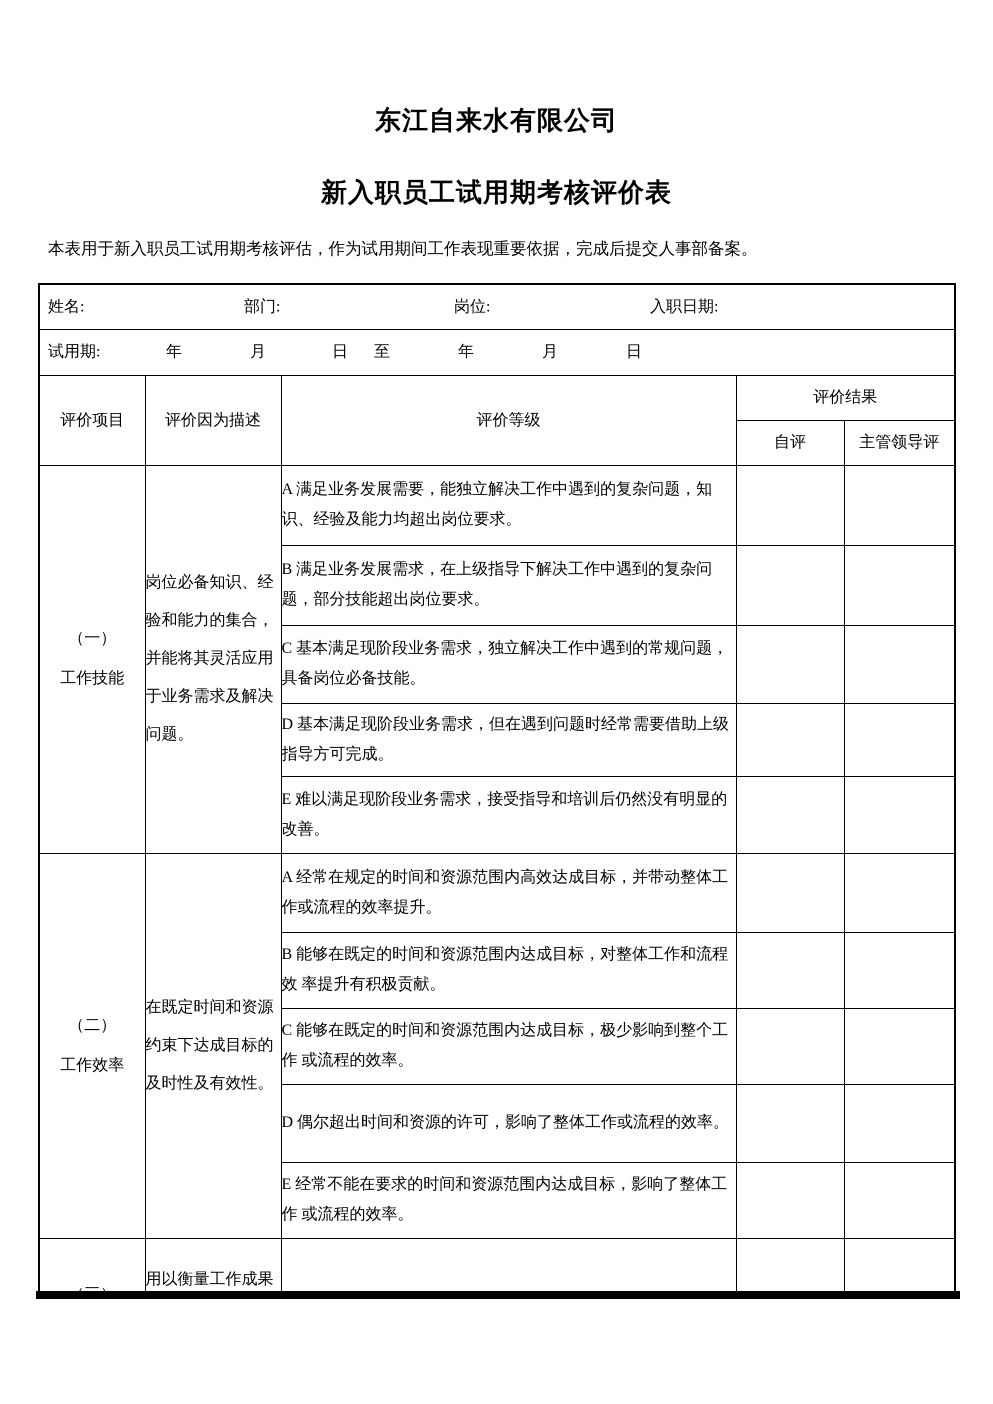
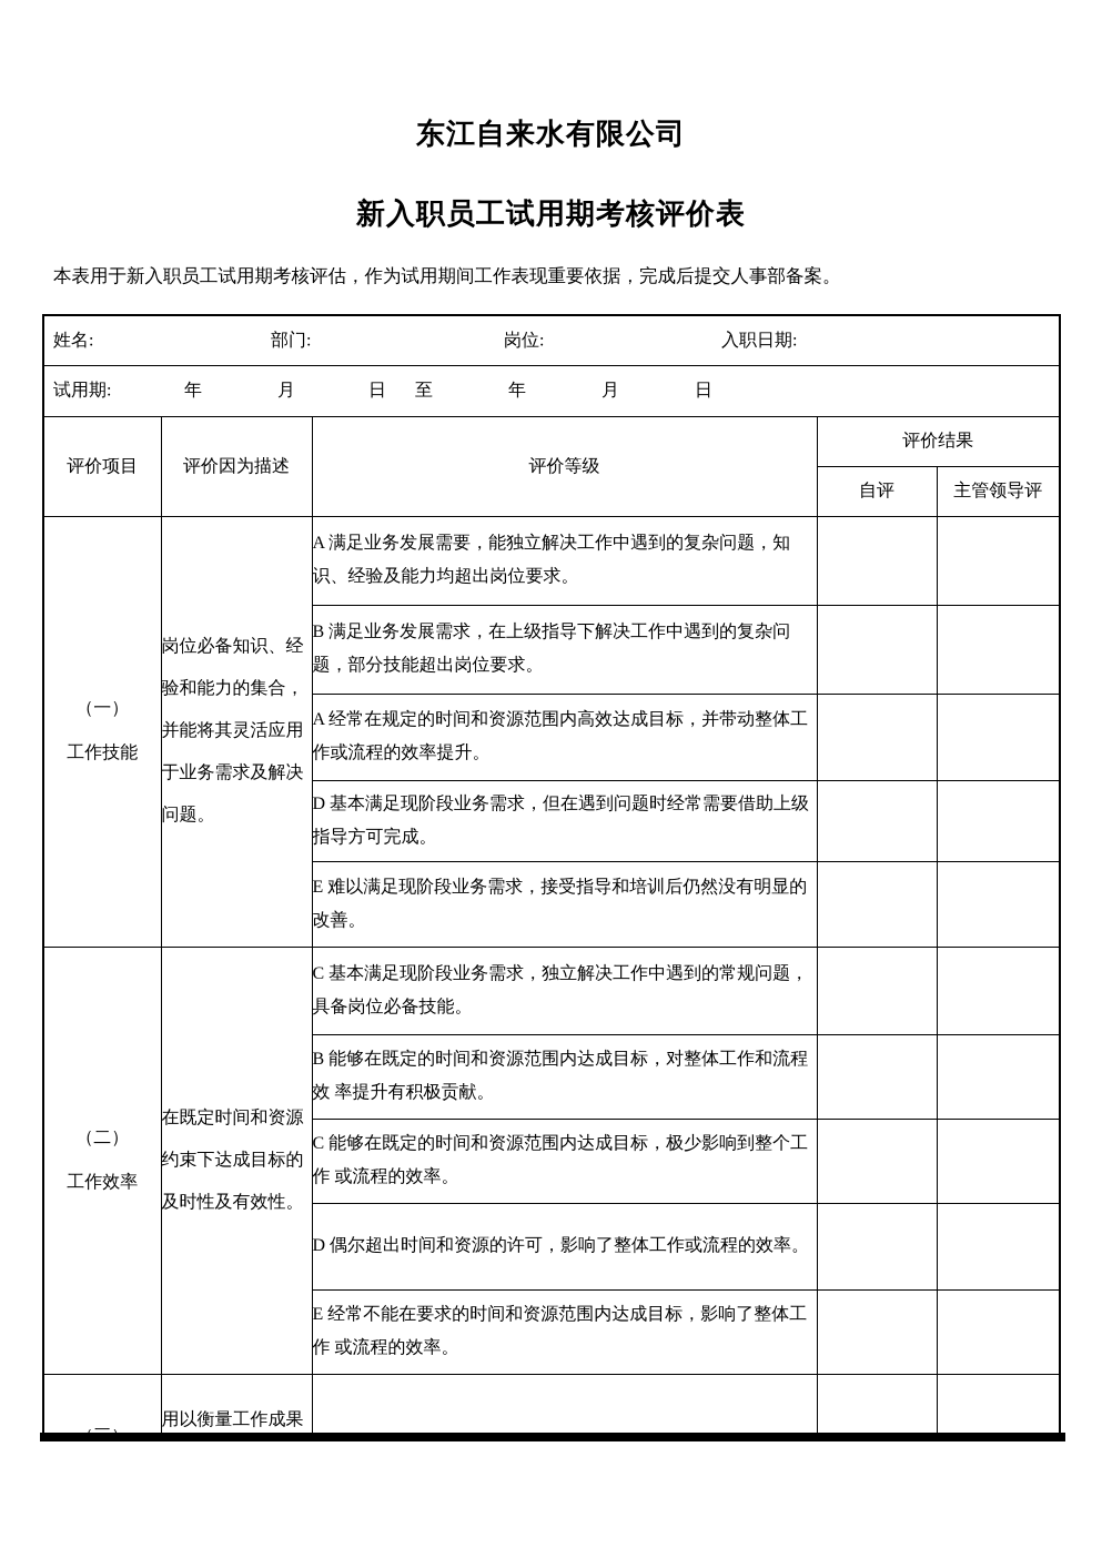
  东江自来水有限公司
  新入职员工试用期考核评价表
  本表用于新入职员工试用期考核评估，作为试用期间工作表现重要依据，完成后提交人事部备案。
  姓名: 部门: 岗位: 入职日期:
  试用期: 年 月 日 至 年 月 日
  评价项目	评价因为描述	评价等级	评价结果
  自评	主管领导评
  （一） 工作技能	岗位必备知识、经验和能力的集合，并能将其灵活应用于业务需求及解决问题。	A 满足业务发展需要，能独立解决工作中遇到的复杂问题，知识、经验及能力均超出岗位要求。
  B 满足业务发展需求，在上级指导下解决工作中遇到的复杂问题，部分技能超出岗位要求。
- C 基本满足现阶段业务需求，独立解决工作中遇到的常规问题，具备岗位必备技能。
+ A 经常在规定的时间和资源范围内高效达成目标，并带动整体工作或流程的效率提升。
  D 基本满足现阶段业务需求，但在遇到问题时经常需要借助上级指导方可完成。
  E 难以满足现阶段业务需求，接受指导和培训后仍然没有明显的改善。
- （二） 工作效率	在既定时间和资源约束下达成目标的及时性及有效性。	A 经常在规定的时间和资源范围内高效达成目标，并带动整体工作或流程的效率提升。
+ （二） 工作效率	在既定时间和资源约束下达成目标的及时性及有效性。	C 基本满足现阶段业务需求，独立解决工作中遇到的常规问题，具备岗位必备技能。
  B 能够在既定的时间和资源范围内达成目标，对整体工作和流程效 率提升有积极贡献。
  C 能够在既定的时间和资源范围内达成目标，极少影响到整个工作 或流程的效率。
  D 偶尔超出时间和资源的许可，影响了整体工作或流程的效率。
  E 经常不能在要求的时间和资源范围内达成目标，影响了整体工作 或流程的效率。
